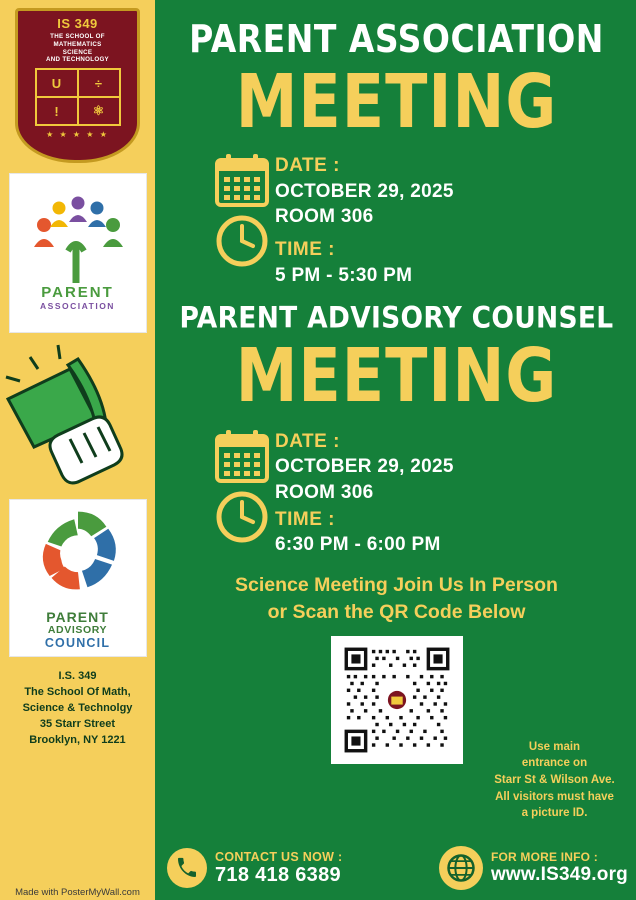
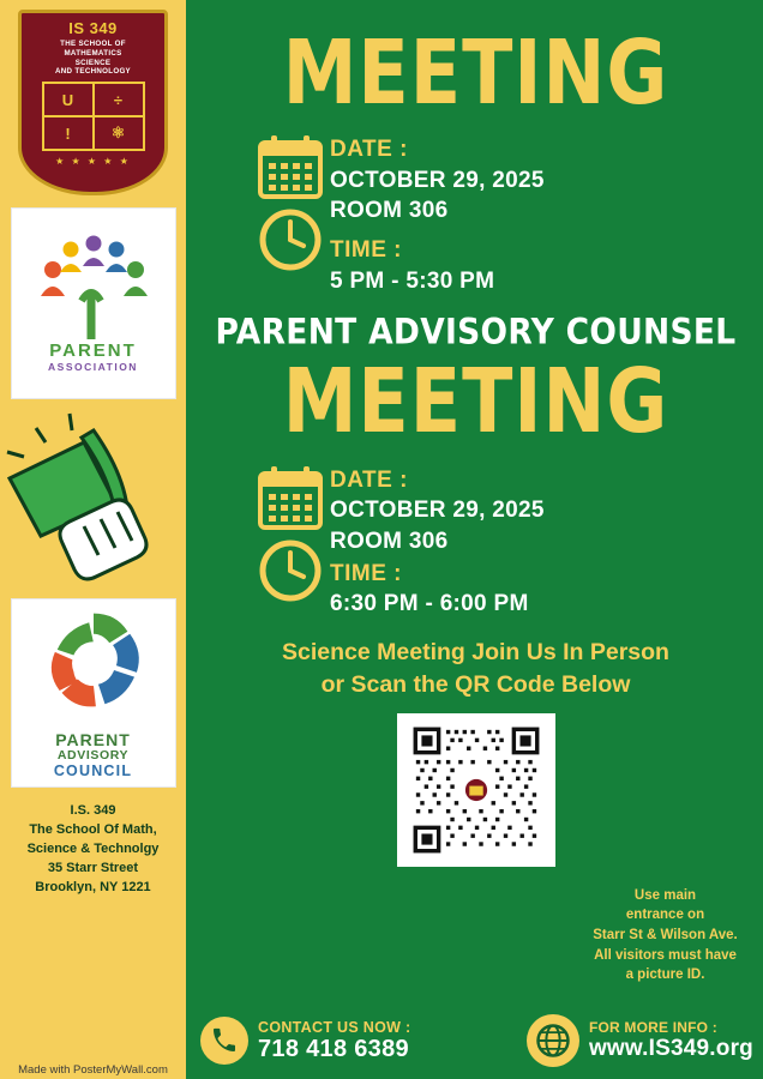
  IS 349
  U
  ÷
  !
  ⚛
  ★ ★ ★ ★ ★
  PARENT
  ASSOCIATION
  PARENT
  ADVISORY
  COUNCIL
  I.S. 349
  The School Of Math,
  Science & Technolgy
  35 Starr Street
  Brooklyn, NY 1221
  Made with PosterMyWall.com
- PARENT ASSOCIATION
  MEETING
  DATE :
  OCTOBER 29, 2025
  ROOM 306
  TIME :
  5 PM - 5:30 PM
  PARENT ADVISORY COUNSEL
  MEETING
  DATE :
  OCTOBER 29, 2025
  ROOM 306
  TIME :
  6:30 PM - 6:00 PM
  Science Meeting Join Us In Person
  or Scan the QR Code Below
  Use main
  entrance on
  Starr St & Wilson Ave.
  All visitors must have
  a picture ID.
  CONTACT US NOW :
  718 418 6389
  FOR MORE INFO :
  www.IS349.org
